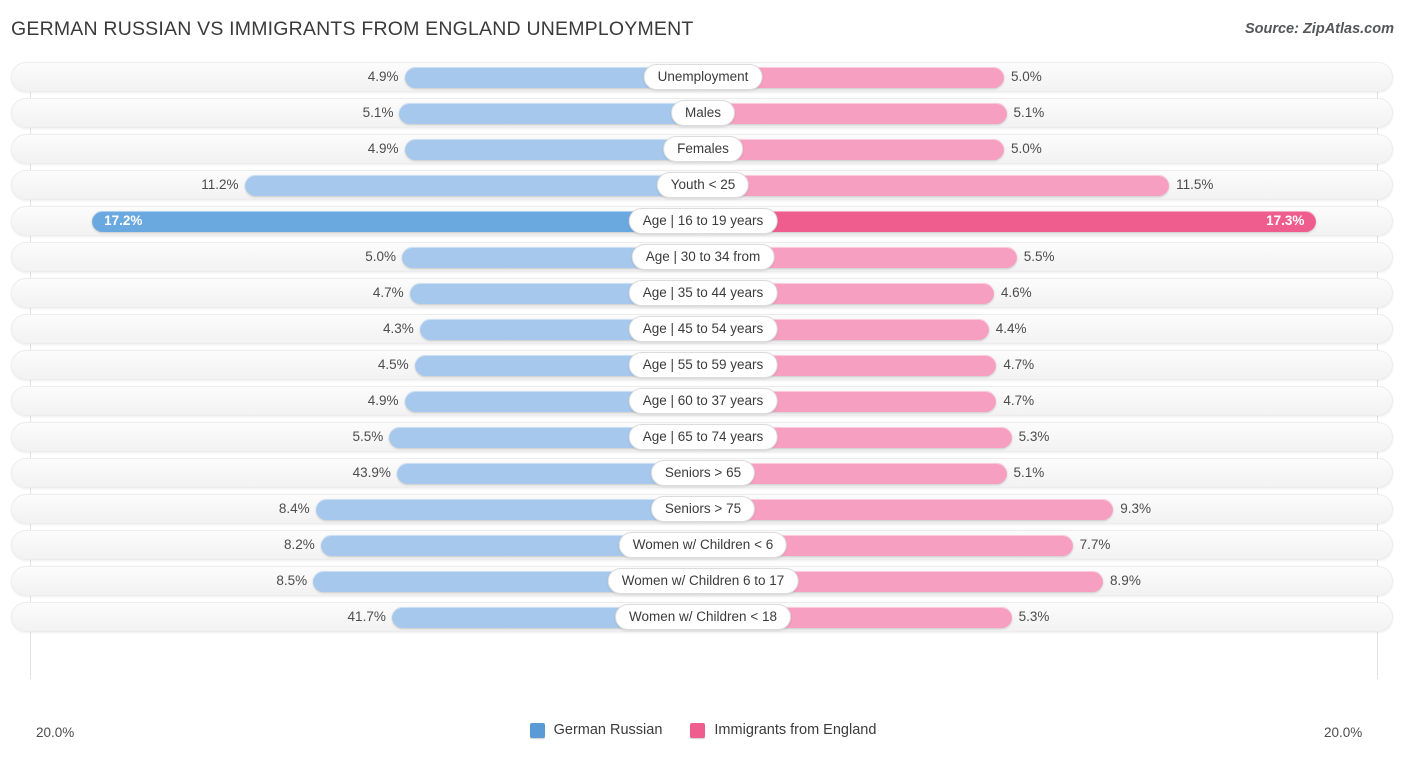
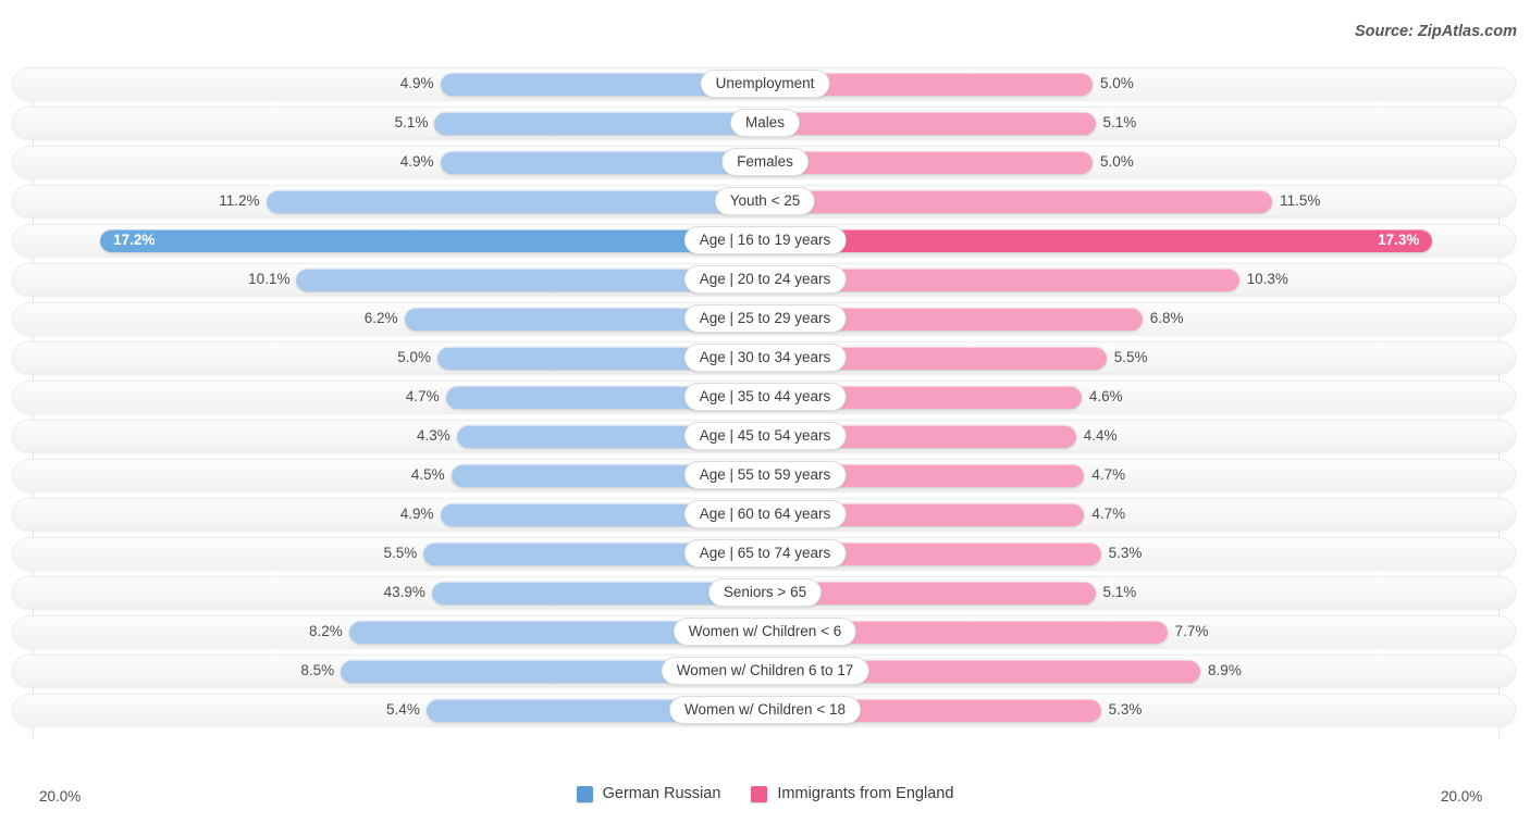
- GERMAN RUSSIAN VS IMMIGRANTS FROM ENGLAND UNEMPLOYMENT
  Source: ZipAtlas.com
  4.9%
  5.0%
  Unemployment
  5.1%
  5.1%
  Males
  4.9%
  5.0%
  Females
  11.2%
  11.5%
  Youth < 25
  17.2%
  17.3%
  Age | 16 to 19 years
+ 10.1%
+ 10.3%
+ Age | 20 to 24 years
+ 6.2%
+ 6.8%
+ Age | 25 to 29 years
  5.0%
  5.5%
- Age | 30 to 34 from
+ Age | 30 to 34 years
  4.7%
  4.6%
  Age | 35 to 44 years
  4.3%
  4.4%
  Age | 45 to 54 years
  4.5%
  4.7%
  Age | 55 to 59 years
  4.9%
  4.7%
- Age | 60 to 37 years
+ Age | 60 to 64 years
  5.5%
  5.3%
  Age | 65 to 74 years
  43.9%
  5.1%
  Seniors > 65
- 8.4%
- 9.3%
- Seniors > 75
  8.2%
  7.7%
  Women w/ Children < 6
  8.5%
  8.9%
  Women w/ Children 6 to 17
- 41.7%
+ 5.4%
  5.3%
  Women w/ Children < 18
  20.0%
  20.0%
  German Russian
  Immigrants from England
